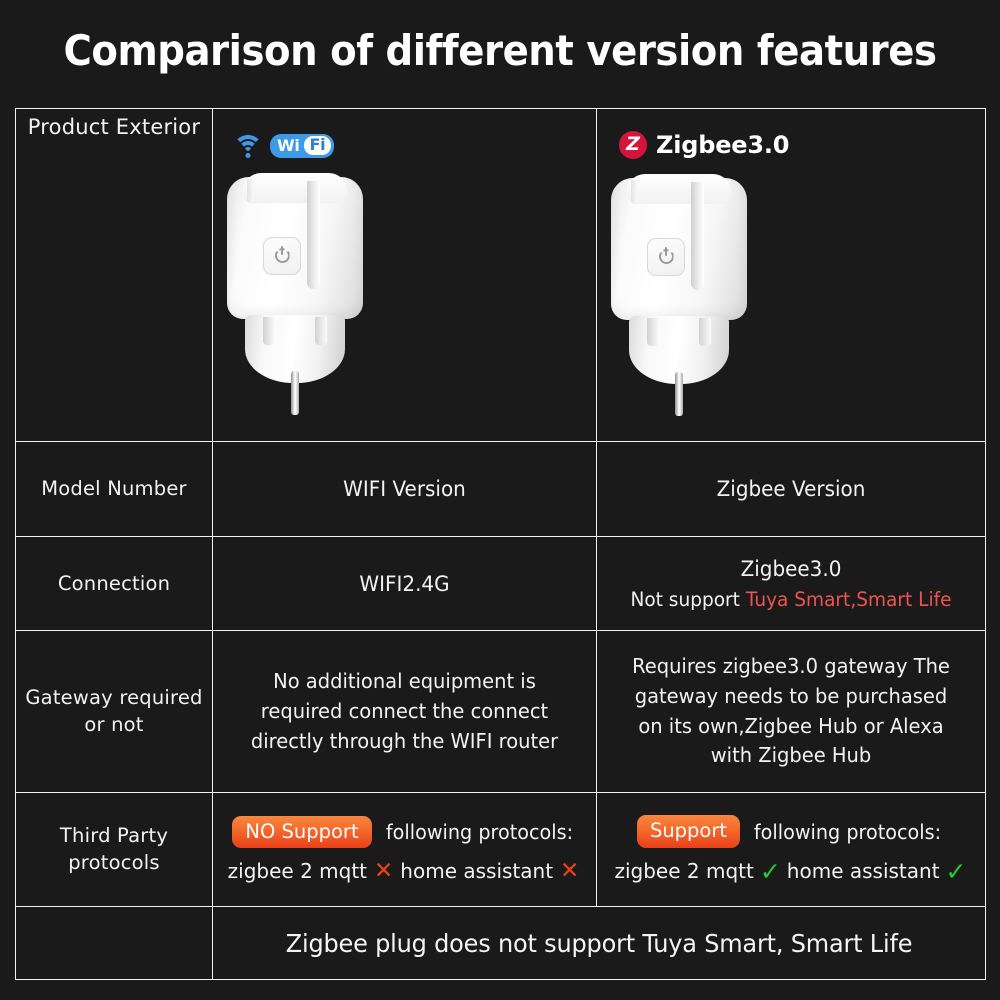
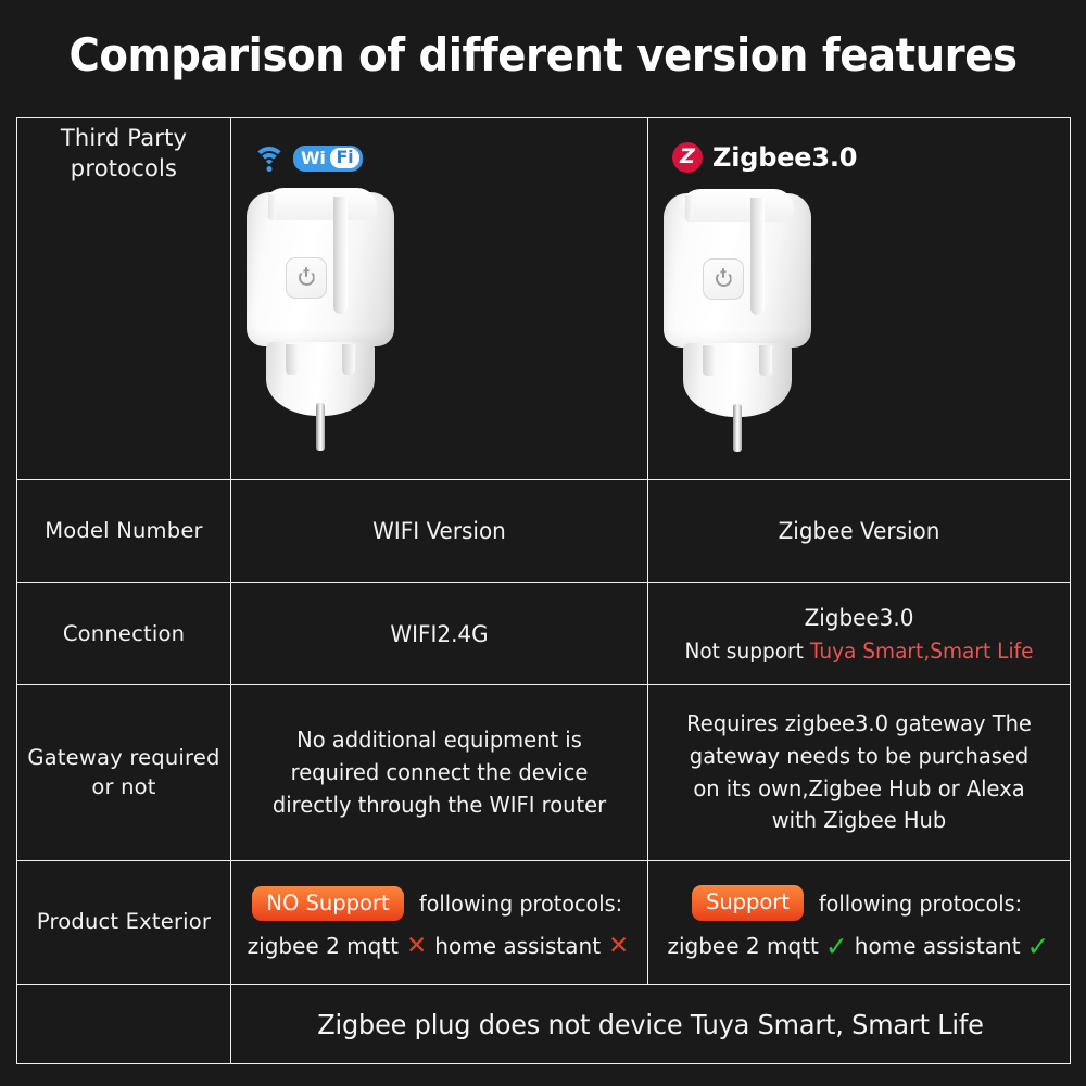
  Comparison of different version features
- Product Exterior	Wi Fi	Z Zigbee3.0
+ Third Party protocols	Wi Fi	Z Zigbee3.0
  Model Number	WIFI Version	Zigbee Version
  Connection	WIFI2.4G	Zigbee3.0 Not support Tuya Smart,Smart Life
- Gateway required or not	No additional equipment is required connect the connect directly through the WIFI router	Requires zigbee3.0 gateway The gateway needs to be purchased on its own,Zigbee Hub or Alexa with Zigbee Hub
+ Gateway required or not	No additional equipment is required connect the device directly through the WIFI router	Requires zigbee3.0 gateway The gateway needs to be purchased on its own,Zigbee Hub or Alexa with Zigbee Hub
- Third Party protocols	NO Support following protocols: zigbee 2 mqtt ✕ home assistant ✕	Support following protocols: zigbee 2 mqtt ✓ home assistant ✓
+ Product Exterior	NO Support following protocols: zigbee 2 mqtt ✕ home assistant ✕	Support following protocols: zigbee 2 mqtt ✓ home assistant ✓
- 	Zigbee plug does not support Tuya Smart, Smart Life
+ 	Zigbee plug does not device Tuya Smart, Smart Life
